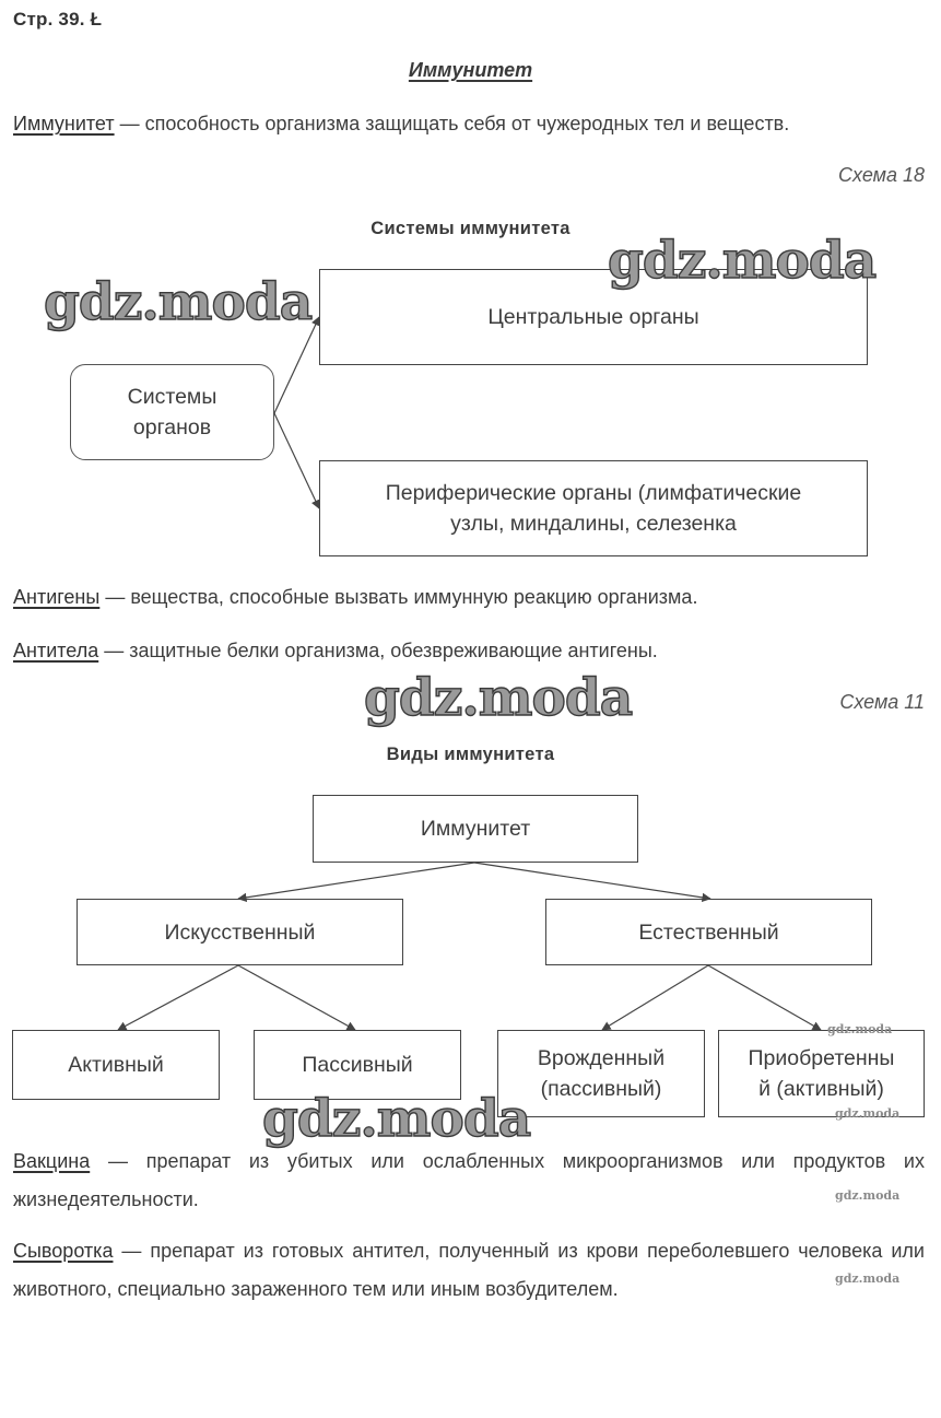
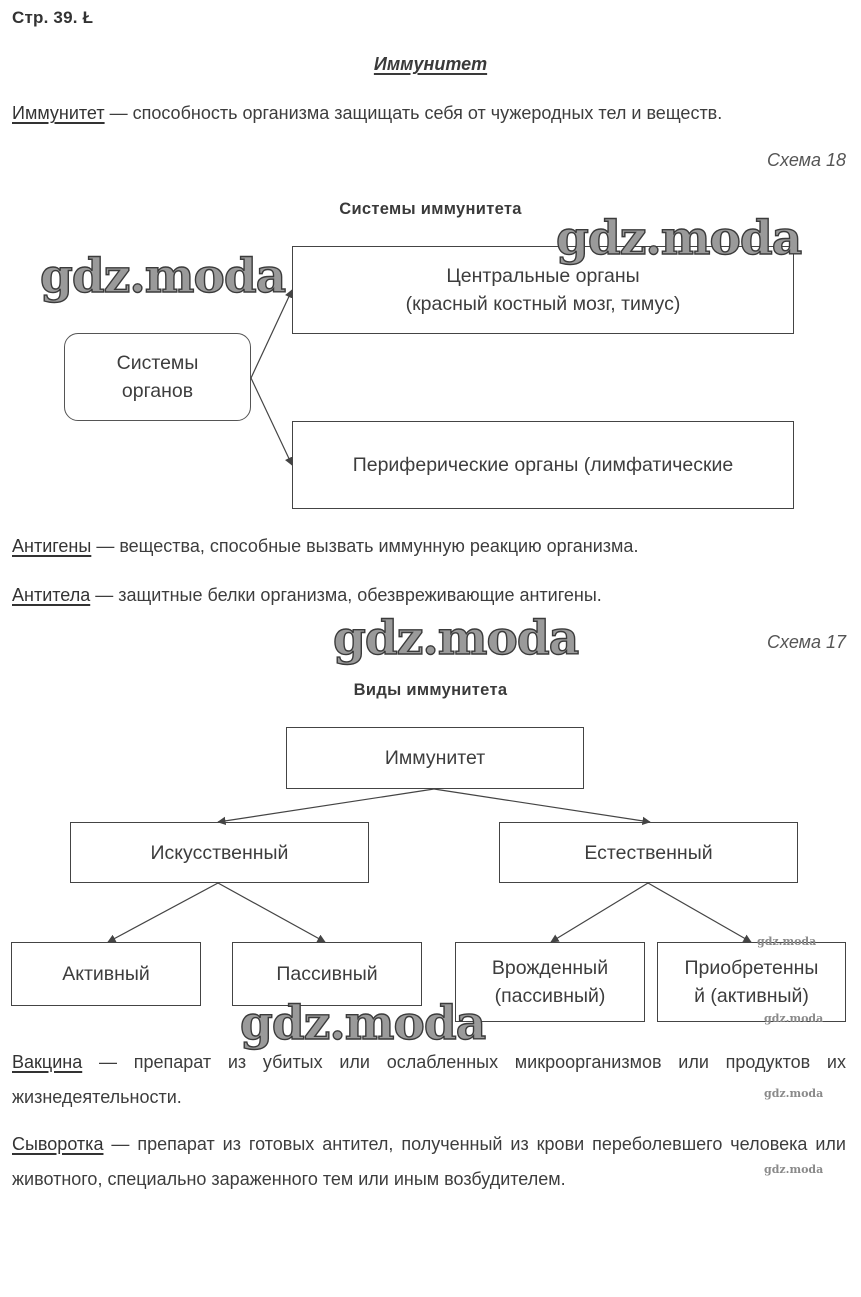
  Стр. 39. Ł
  Иммунитет
  Иммунитет — способность организма защищать себя от чужеродных тел и веществ.
  Схема 18
  Системы иммунитета
  Системы
  органов
  Центральные органы
+ (красный костный мозг, тимус)
  Периферические органы (лимфатические
- узлы, миндалины, селезенка
  Антигены — вещества, способные вызвать иммунную реакцию организма.
  Антитела — защитные белки организма, обезвреживающие антигены.
- Схема 11
+ Схема 17
  Виды иммунитета
  Иммунитет
  Искусственный
  Естественный
  Активный
  Пассивный
  Врожденный
  (пассивный)
  Приобретенны
  й (активный)
  Вакцина — препарат из убитых или ослабленных микроорганизмов или продуктов их жизнедеятельности.
  Сыворотка — препарат из готовых антител, полученный из крови переболевшего человека или животного, специально зараженного тем или иным возбудителем.
  gdz.moda
  gdz.moda
  gdz.moda
  gdz.moda
  gdz.moda
  gdz.moda
  gdz.moda
  gdz.moda
